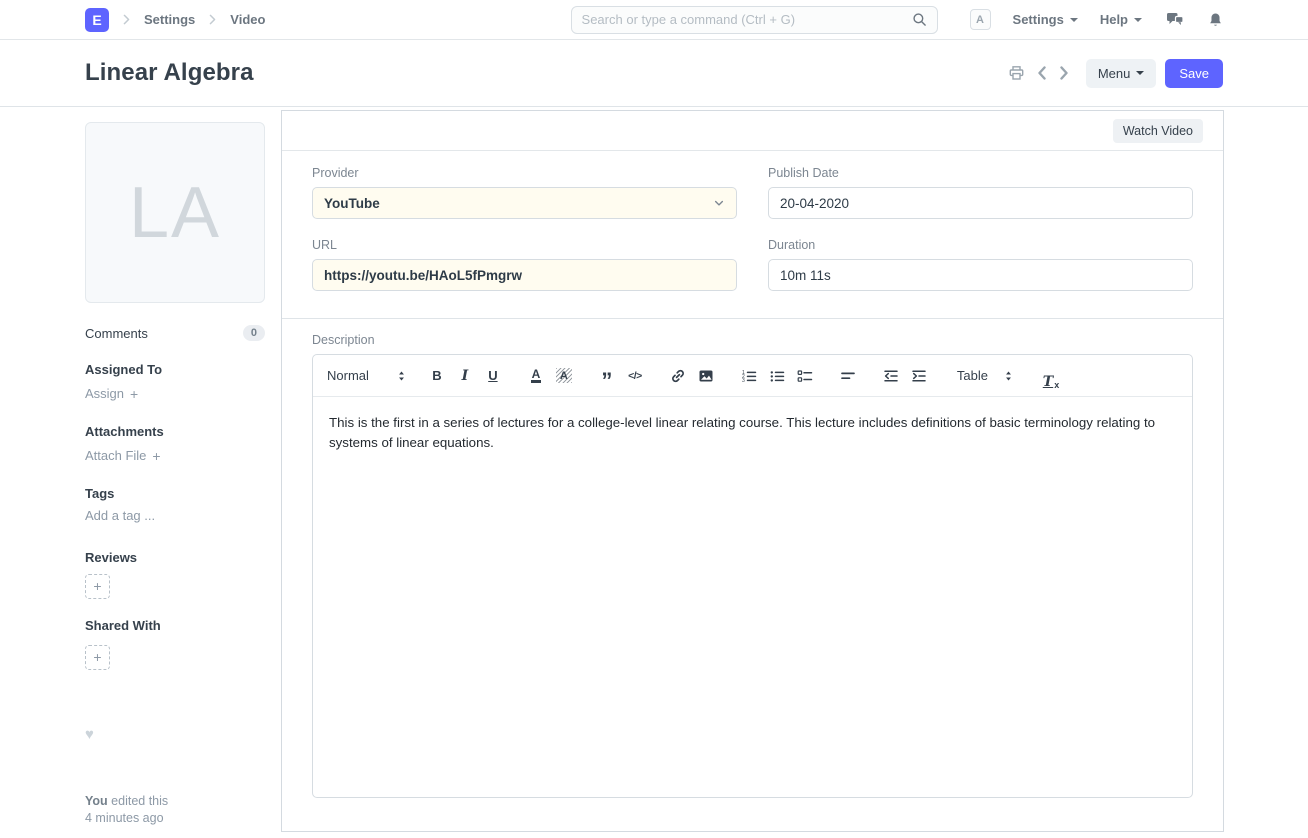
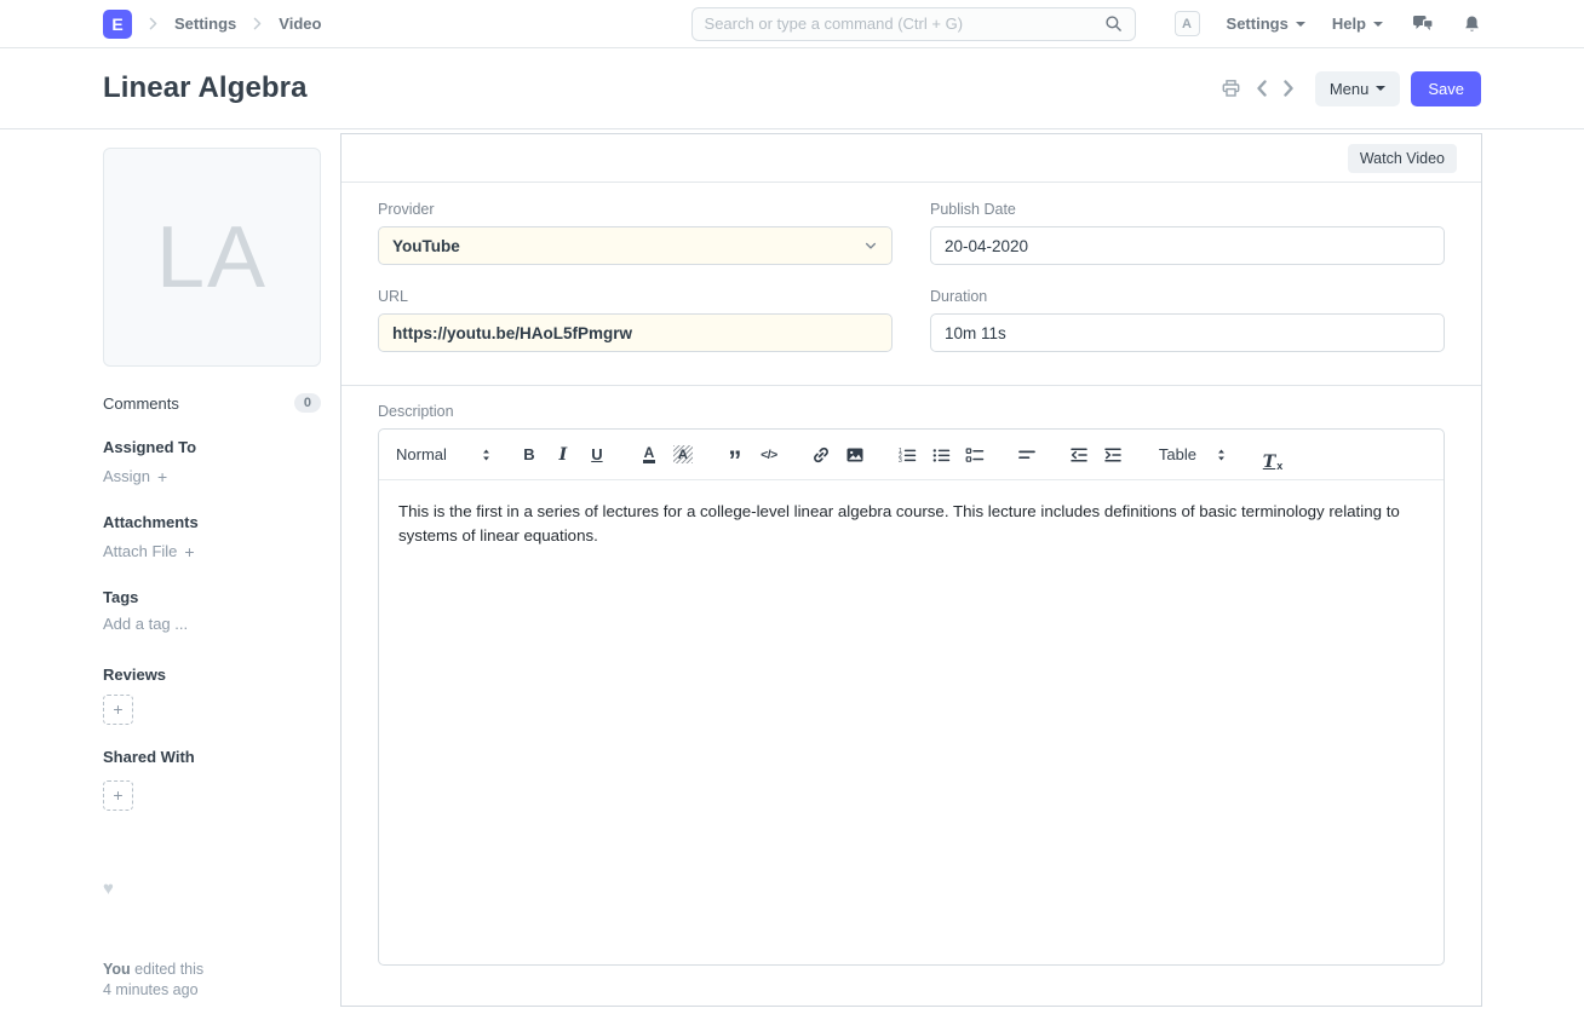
  E
  Settings
  Video
  Search or type a command (Ctrl + G)
  A
  Settings
  Help
  Linear Algebra
  Menu
  Save
  LA
  Comments
  0
  Assigned To
  Assign
  Attachments
  Attach File
  Tags
  Add a tag ...
  Reviews
  Shared With
  ♥
  You edited this
  4 minutes ago
  Watch Video
  Provider
  YouTube
  Publish Date
  20-04-2020
  URL
  https://youtu.be/HAoL5fPmgrw
  Duration
  10m 11s
  Description
  Normal
  B
  I
  U
  A
  A
  ”
  </>
  Table
  T
  x
- This is the first in a series of lectures for a college-level linear relating course. This lecture includes definitions of basic terminology relating to systems of linear equations.
+ This is the first in a series of lectures for a college-level linear algebra course. This lecture includes definitions of basic terminology relating to systems of linear equations.
